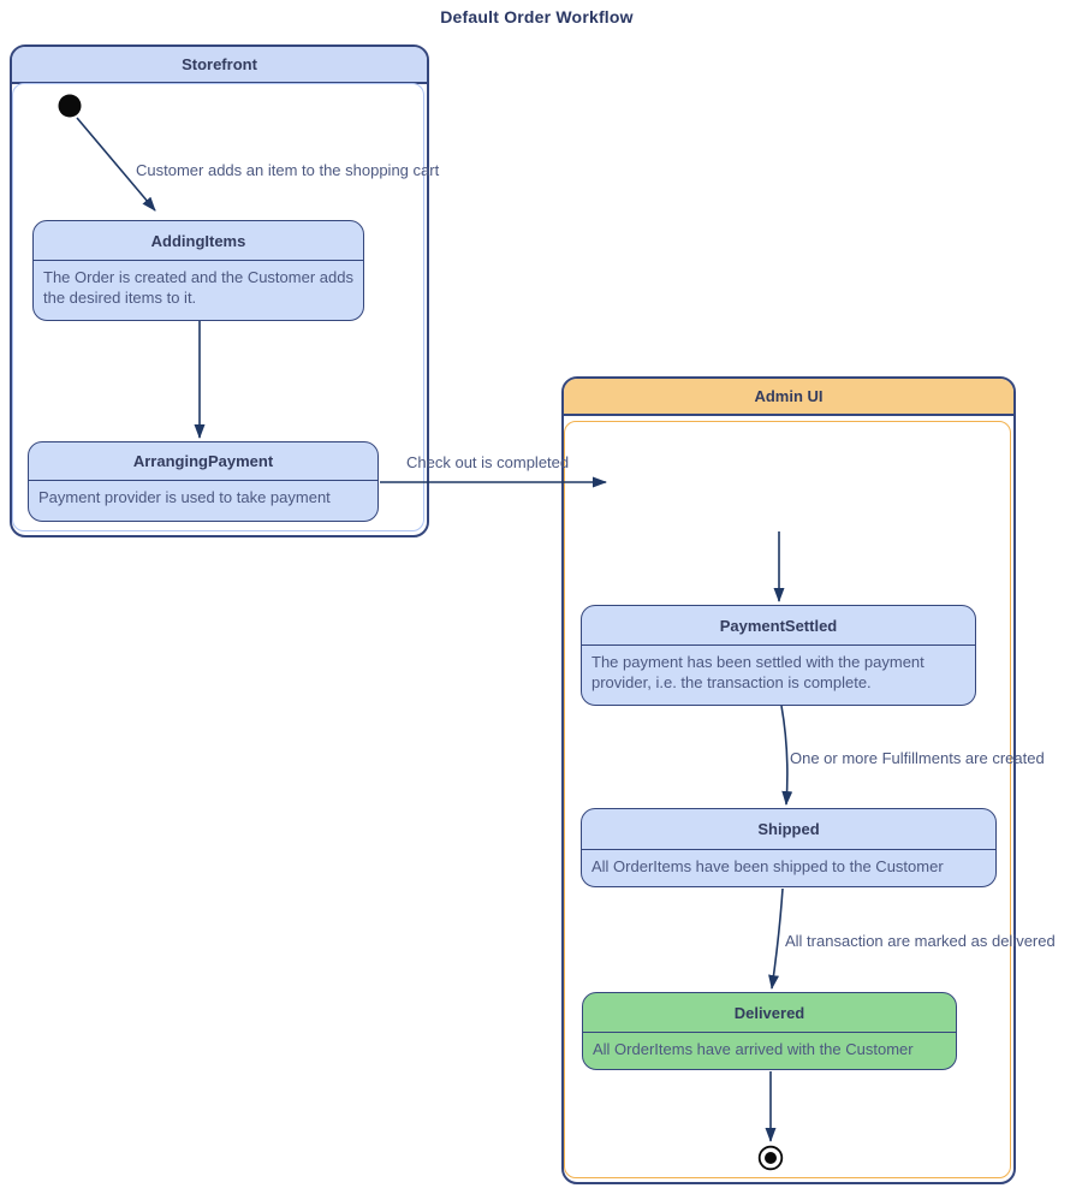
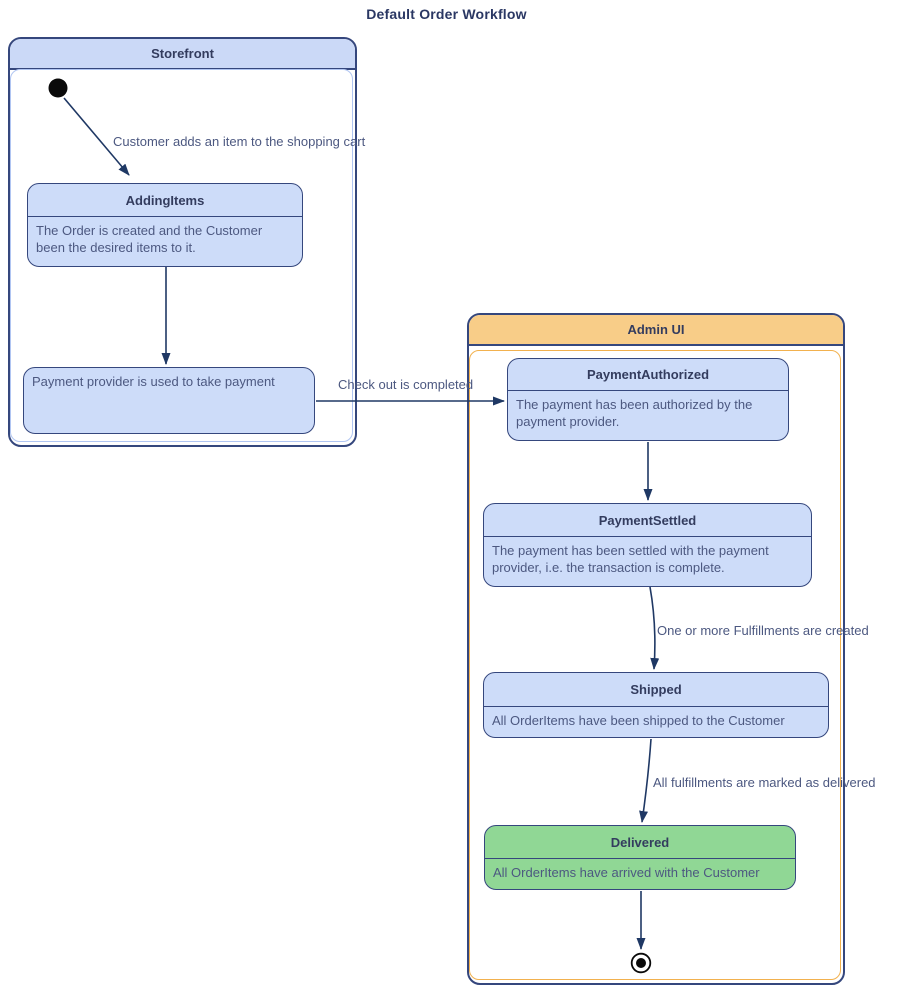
  Default Order Workflow
  Storefront
  Admin UI
  AddingItems
- The Order is created and the Customer adds the desired items to it.
+ The Order is created and the Customer been the desired items to it.
- ArrangingPayment
  Payment provider is used to take payment
+ PaymentAuthorized
+ The payment has been authorized by the payment provider.
  PaymentSettled
  The payment has been settled with the payment provider, i.e. the transaction is complete.
  Shipped
  All OrderItems have been shipped to the Customer
  Delivered
  All OrderItems have arrived with the Customer
  Customer adds an item to the shopping cart
  Check out is completed
  One or more Fulfillments are created
- All transaction are marked as delivered
+ All fulfillments are marked as delivered
